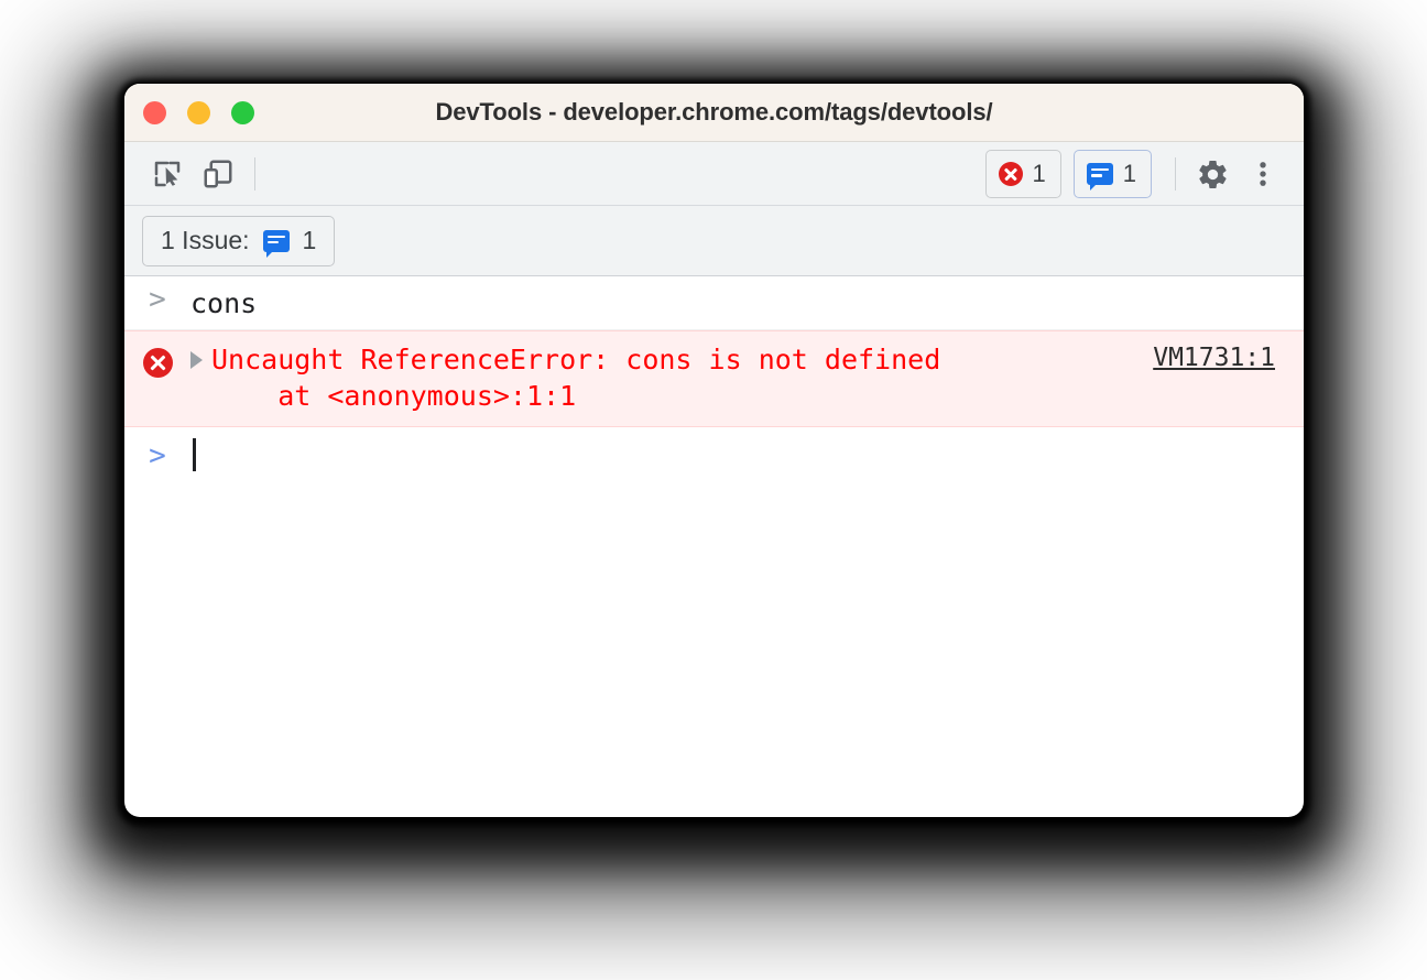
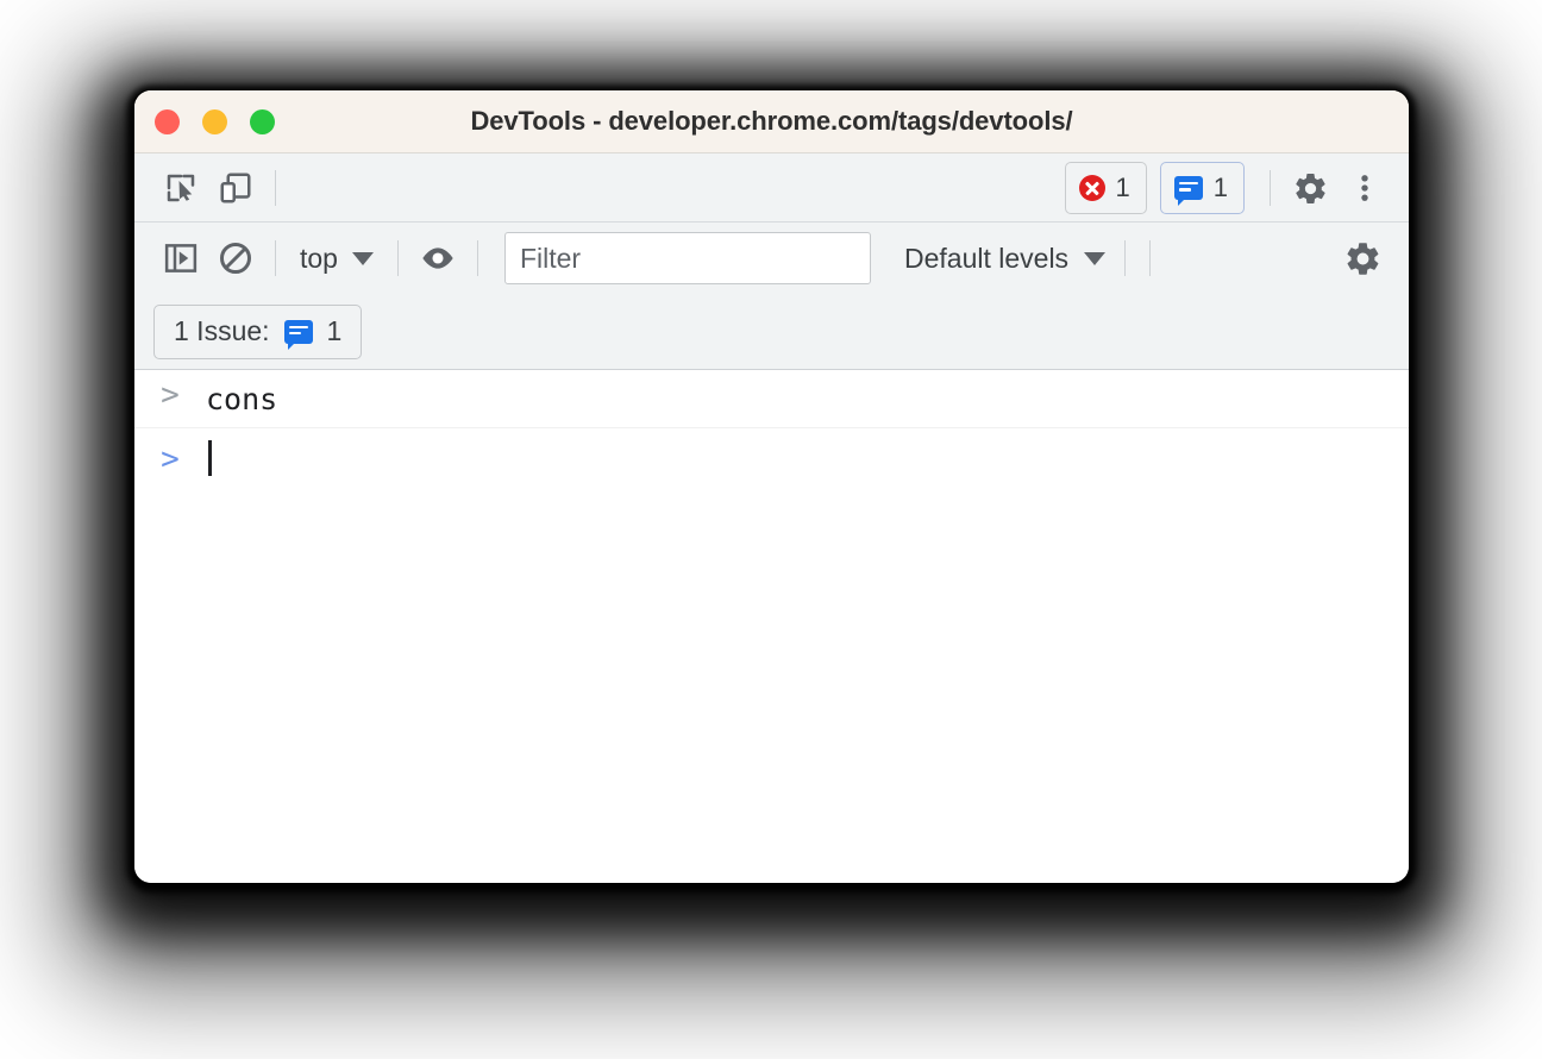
  DevTools - developer.chrome.com/tags/devtools/
  1
  1
+ top
+ Filter
+ Default levels
  1 Issue:
  1
  >
  cons
- Uncaught ReferenceError: cons is not defined
- at <anonymous>:1:1
- VM1731:1
  >
